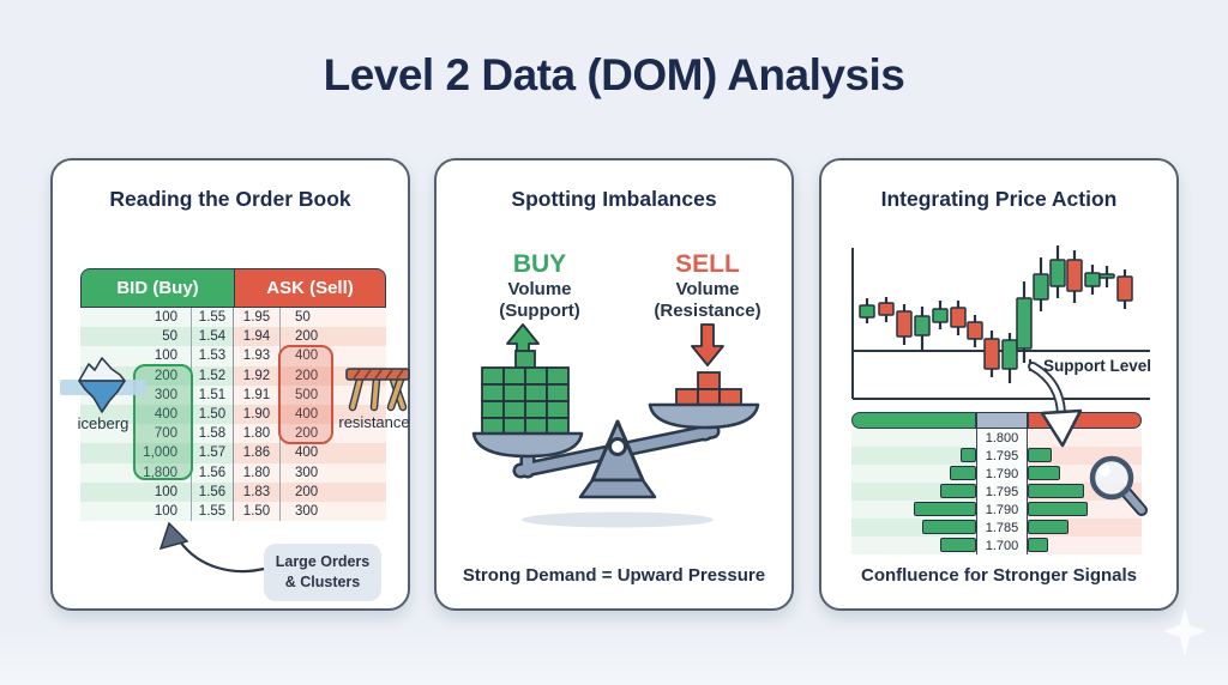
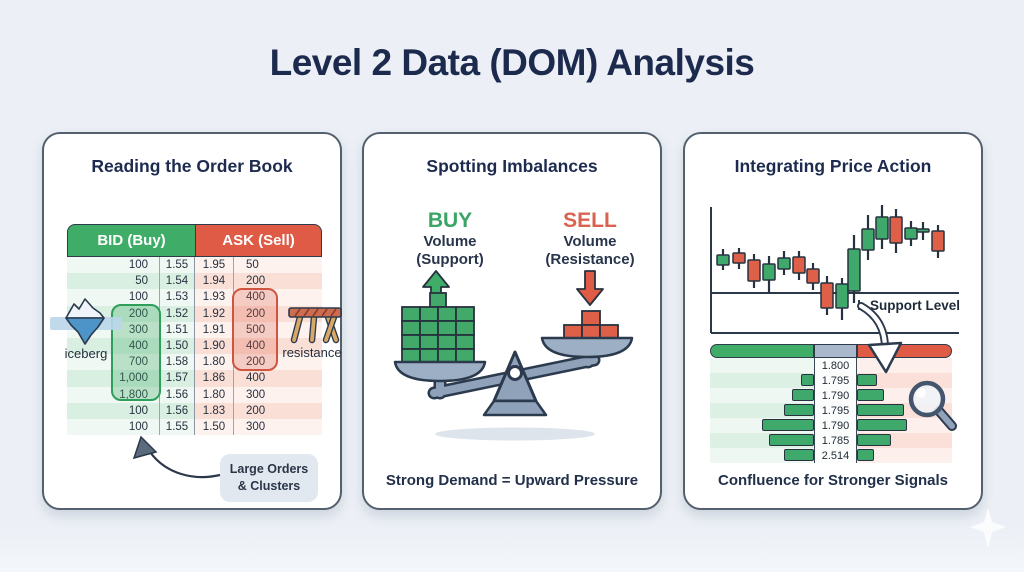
  Level 2 Data (DOM) Analysis
  Reading the Order Book
  BID (Buy)
  ASK (Sell)
  100
  1.55
  1.95
  50
  50
  1.54
  1.94
  200
  100
  1.53
  1.93
  400
  200
  1.52
  1.92
  200
  300
  1.51
  1.91
  500
  400
  1.50
  1.90
  400
  700
  1.58
  1.80
  200
  1,000
  1.57
  1.86
  400
  1,800
  1.56
  1.80
  300
  100
  1.56
  1.83
  200
  100
  1.55
  1.50
  300
  iceberg
  resistance
  Large Orders
  & Clusters
  Spotting Imbalances
  BUY
  Volume
  (Support)
  SELL
  Volume
  (Resistance)
  Strong Demand = Upward Pressure
  Integrating Price Action
  Support Level
  1.800
  1.795
  1.790
  1.795
  1.790
  1.785
- 1.700
+ 2.514
  Confluence for Stronger Signals
